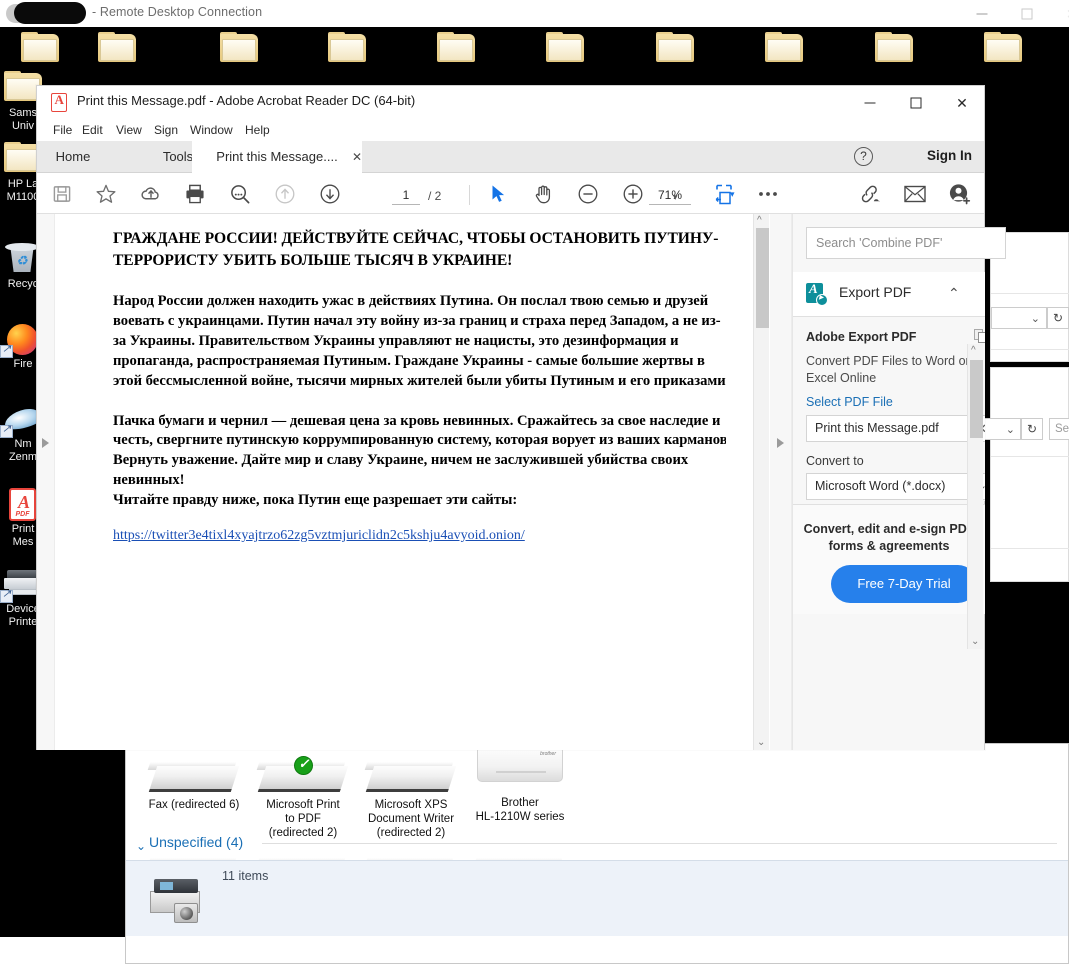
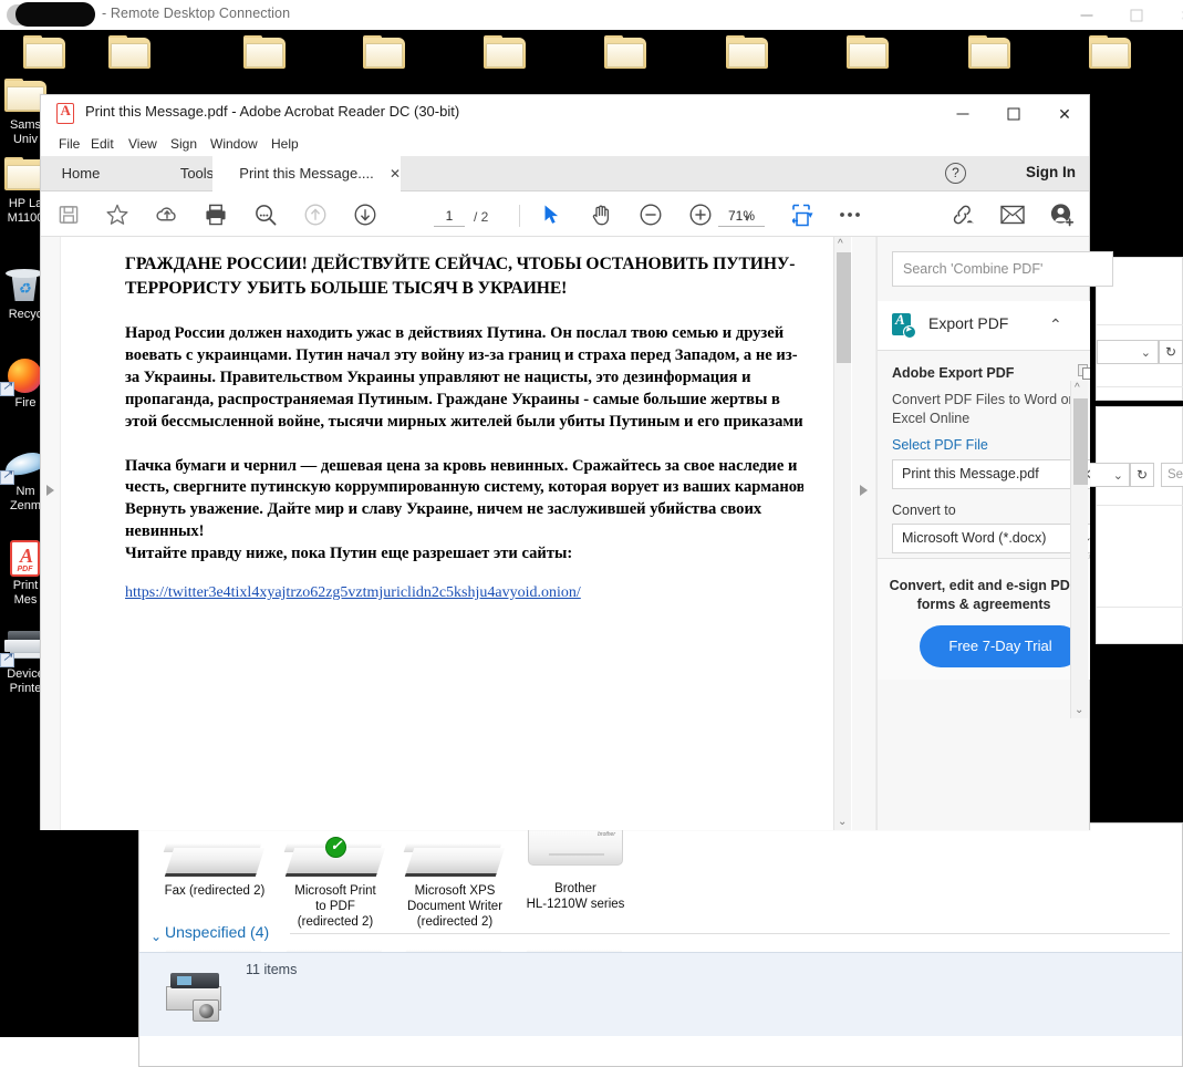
  - Remote Desktop Connection
  Sams
  Univ
  HP L
  M110
  ♻
  Recy
  Fire
  Nm
  Zenm
  A
  Print
  Mes
  Devic
  Printe
  ⌄
  ↻
  ⌄
  ↻
- Fax (redirected 6)
+ Fax (redirected 2)
  Microsoft Print
  to PDF
  (redirected 2)
  Microsoft XPS
  Document Writer
  (redirected 2)
  Brother
  HL-1210W series
  ⌄
  Unspecified (4)
  11 items
- Print this Message.pdf - Adobe Acrobat Reader DC (64-bit)
+ Print this Message.pdf - Adobe Acrobat Reader DC (30-bit)
  ✕
  File
  Edit
  View
  Sign
  Window
  Help
  Home
  Tools
  Print this Message....
  ✕
  ?
  Sign In
  1
  / 2
  71%
  ▾
  ▾
  ГРАЖДАНЕ РОССИИ! ДЕЙСТВУЙТЕ СЕЙЧАС, ЧТОБЫ ОСТАНОВИТЬ ПУТИНУ-ТЕРРОРИСТУ УБИТЬ БОЛЬШЕ ТЫСЯЧ В УКРАИНЕ!
  Народ России должен находить ужас в действиях Путина. Он послал твою семью и друзей воевать с украинцами. Путин начал эту войну из-за границ и страха перед Западом, а не из-за Украины. Правительством Украины управляют не нацисты, это дезинформация и пропаганда, распространяемая Путиным. Граждане Украины - самые большие жертвы в этой бессмысленной войне, тысячи мирных жителей были убиты Путиным и его приказами
  Пачка бумаги и чернил — дешевая цена за кровь невинных. Сражайтесь за свое наследие и честь, свергните путинскую коррумпированную систему, которая ворует из ваших карманов Вернуть уважение. Дайте мир и славу Украине, ничем не заслужившей убийства своих невинных!
  Читайте правду ниже, пока Путин еще разрешает эти сайты:
  https://twitter3e4tixl4xyajtrzo62zg5vztmjuriclidn2c5kshju4avyoid.onion/
  ^
  ⌄
  Search 'Combine PDF'
  Export PDF
  ⌃
  Adobe Export PDF
  Convert PDF Files to Word o Excel Online
  Select PDF File
  Print this Message.pdf
  Convert to
  Microsoft Word (*.docx)
  Convert, edit and e-sign PD forms & agreements
  Free 7-Day Trial
  ^
  ⌄
